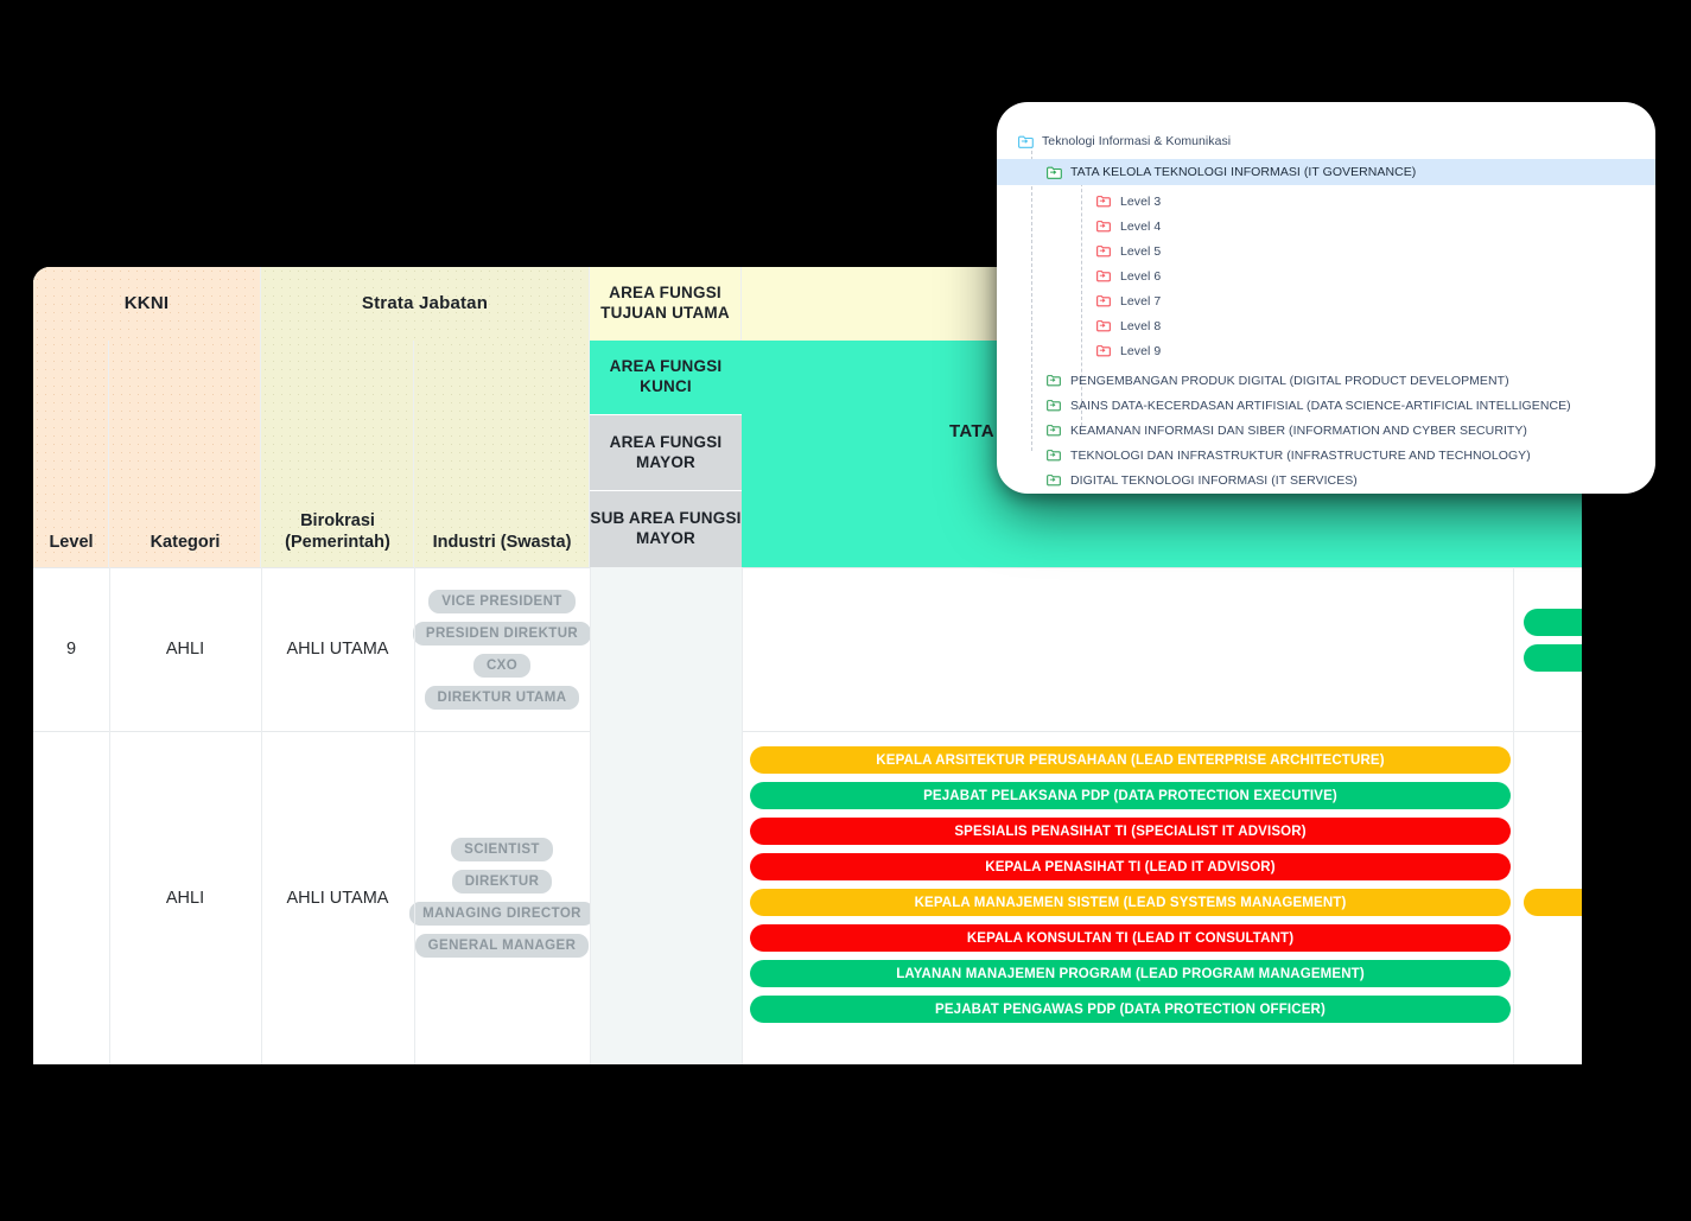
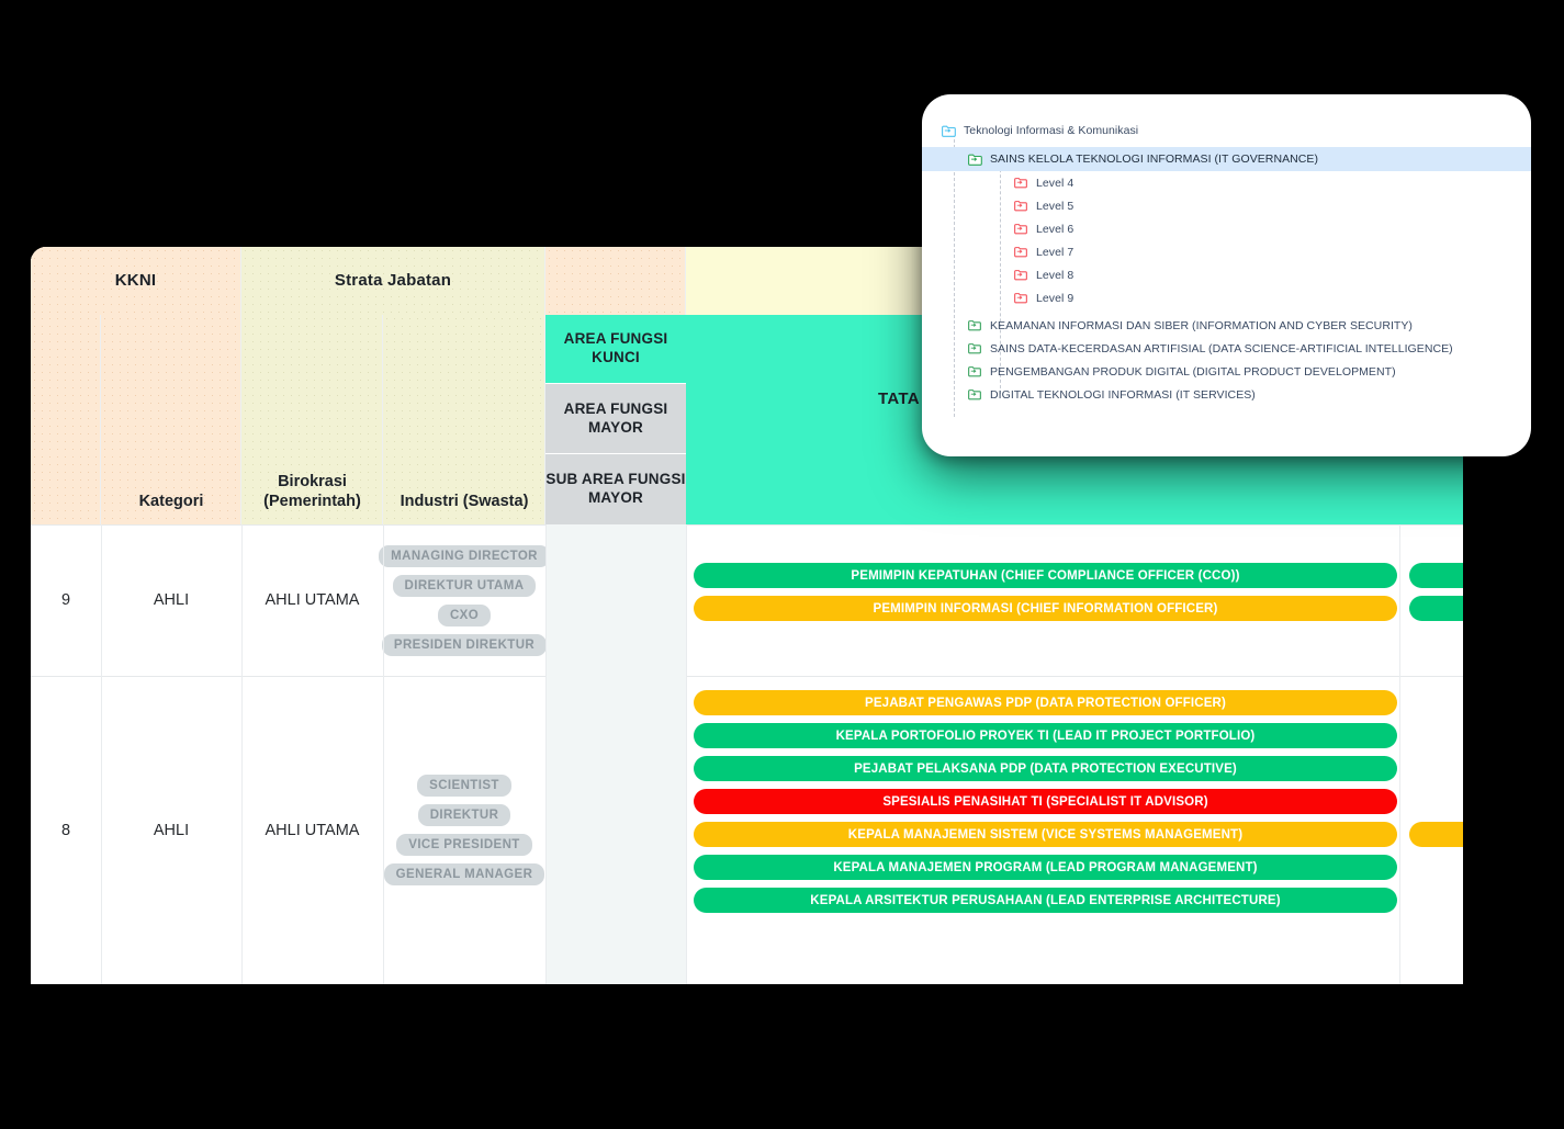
  KKNI
  Strata Jabatan
- AREA FUNGSI TUJUAN UTAMA
- Level
  Kategori
  Birokrasi (Pemerintah)
  Industri (Swasta)
  AREA FUNGSI KUNCI
  AREA FUNGSI MAYOR
  SUB AREA FUNGSI MAYOR
  9
  AHLI
  AHLI UTAMA
- VICE PRESIDENT
+ MANAGING DIRECTOR
- PRESIDEN DIREKTUR
+ DIREKTUR UTAMA
  CXO
- DIREKTUR UTAMA
+ PRESIDEN DIREKTUR
+ PEMIMPIN KEPATUHAN (CHIEF COMPLIANCE OFFICER (CCO))
+ PEMIMPIN INFORMASI (CHIEF INFORMATION OFFICER)
+ 8
  AHLI
  AHLI UTAMA
  SCIENTIST
  DIREKTUR
- MANAGING DIRECTOR
+ VICE PRESIDENT
  GENERAL MANAGER
- KEPALA ARSITEKTUR PERUSAHAAN (LEAD ENTERPRISE ARCHITECTURE)
+ PEJABAT PENGAWAS PDP (DATA PROTECTION OFFICER)
+ KEPALA PORTOFOLIO PROYEK TI (LEAD IT PROJECT PORTFOLIO)
  PEJABAT PELAKSANA PDP (DATA PROTECTION EXECUTIVE)
  SPESIALIS PENASIHAT TI (SPECIALIST IT ADVISOR)
- KEPALA PENASIHAT TI (LEAD IT ADVISOR)
- KEPALA MANAJEMEN SISTEM (LEAD SYSTEMS MANAGEMENT)
+ KEPALA MANAJEMEN SISTEM (VICE SYSTEMS MANAGEMENT)
- KEPALA KONSULTAN TI (LEAD IT CONSULTANT)
- LAYANAN MANAJEMEN PROGRAM (LEAD PROGRAM MANAGEMENT)
+ KEPALA MANAJEMEN PROGRAM (LEAD PROGRAM MANAGEMENT)
- PEJABAT PENGAWAS PDP (DATA PROTECTION OFFICER)
+ KEPALA ARSITEKTUR PERUSAHAAN (LEAD ENTERPRISE ARCHITECTURE)
  Teknologi Informasi & Komunikasi
- TATA KELOLA TEKNOLOGI INFORMASI (IT GOVERNANCE)
+ SAINS KELOLA TEKNOLOGI INFORMASI (IT GOVERNANCE)
- Level 3
  Level 4
  Level 5
  Level 6
  Level 7
  Level 8
  Level 9
- PENGEMBANGAN PRODUK DIGITAL (DIGITAL PRODUCT DEVELOPMENT)
+ KEAMANAN INFORMASI DAN SIBER (INFORMATION AND CYBER SECURITY)
  SAINS DATA-KECERDASAN ARTIFISIAL (DATA SCIENCE-ARTIFICIAL INTELLIGENCE)
- KEAMANAN INFORMASI DAN SIBER (INFORMATION AND CYBER SECURITY)
+ PENGEMBANGAN PRODUK DIGITAL (DIGITAL PRODUCT DEVELOPMENT)
- TEKNOLOGI DAN INFRASTRUKTUR (INFRASTRUCTURE AND TECHNOLOGY)
  DIGITAL TEKNOLOGI INFORMASI (IT SERVICES)
